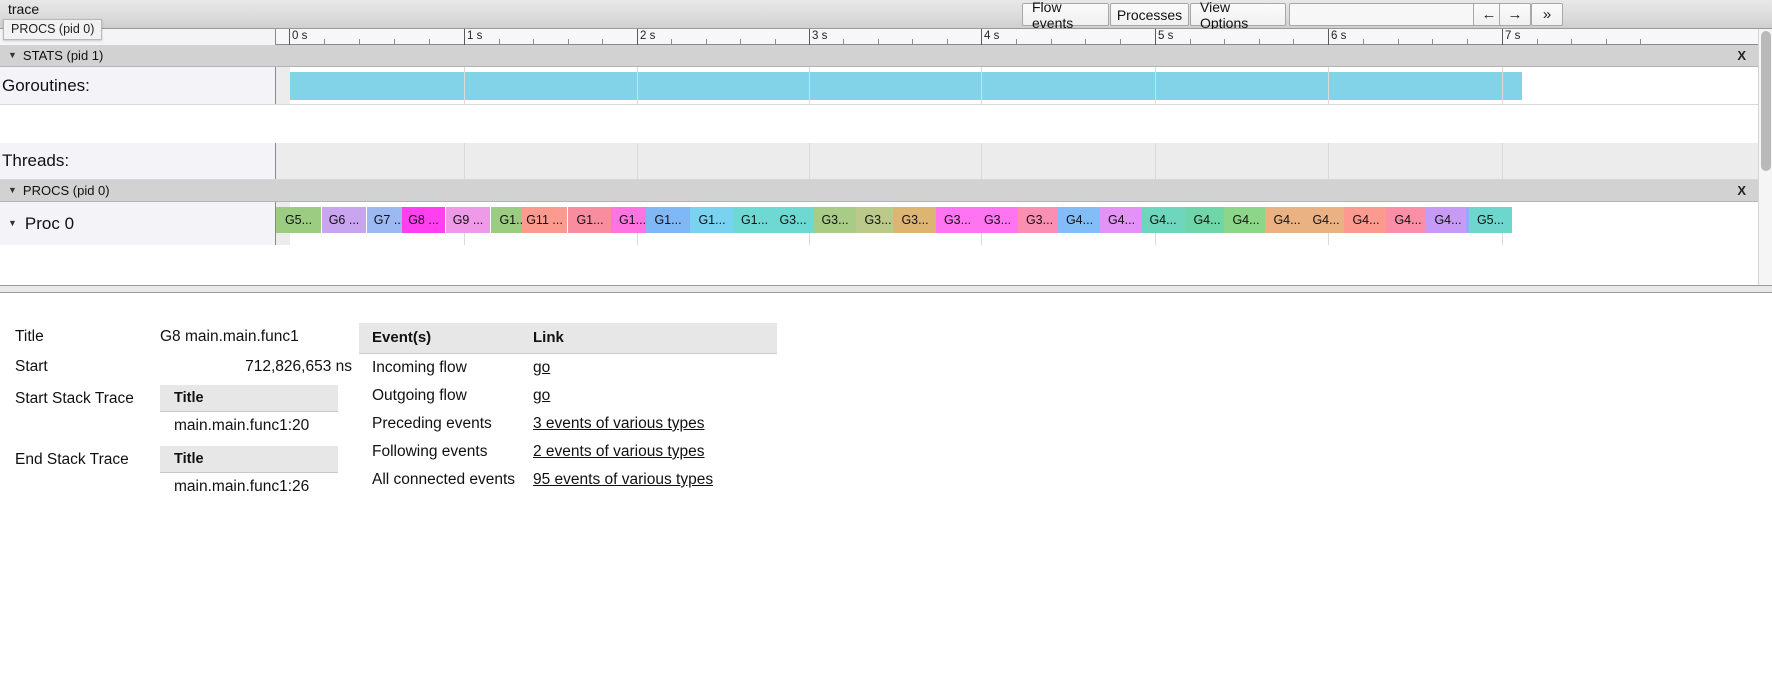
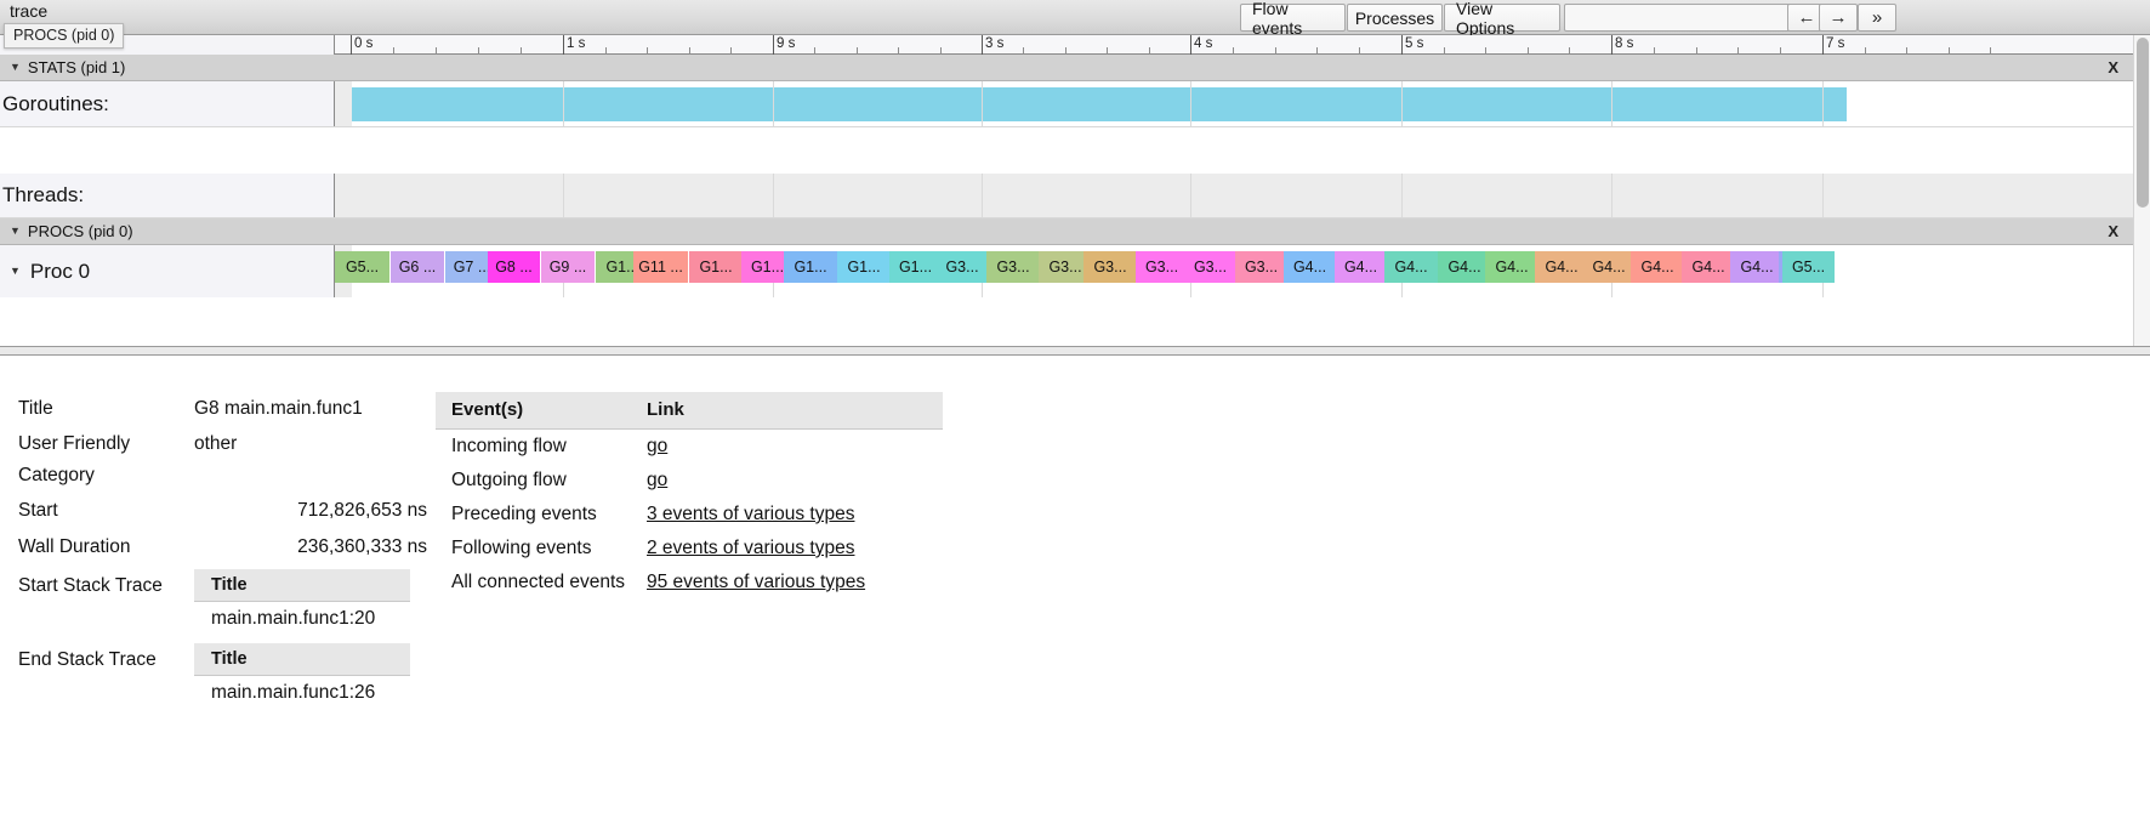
  trace
  Flow events
  Processes
  View Options
  ←
  →
  »
  PROCS (pid 0)
  0 s
  1 s
- 2 s
+ 9 s
  3 s
  4 s
  5 s
- 6 s
+ 8 s
  7 s
  ▼
  STATS (pid 1)
  X
  Goroutines:
  Threads:
  ▼
  PROCS (pid 0)
  X
  ▼
  Proc 0
  G5...
  G6 ...
  G7 ..
  G8 ...
  G9 ...
  G11 ...
  G1...
  G1...
  G1...
  G1...
  G1...
  G3...
  G3...
  G3...
  G3...
  G3...
  G3...
  G3...
  G4...
  G4...
  G4...
  G4...
  G4...
  G4...
  G4...
  G4...
  G4...
  G4...
  G5...
  Title
  G8 main.main.func1
+ User Friendly Category
+ other
  Start
  712,826,653 ns
+ Wall Duration
+ 236,360,333 ns
  Start Stack Trace
  Title
  main.main.func1:20
  End Stack Trace
  Title
  main.main.func1:26
  Event(s)
  Link
  Incoming flow
  go
  Outgoing flow
  go
  Preceding events
  3 events of various types
  Following events
  2 events of various types
  All connected events
  95 events of various types
